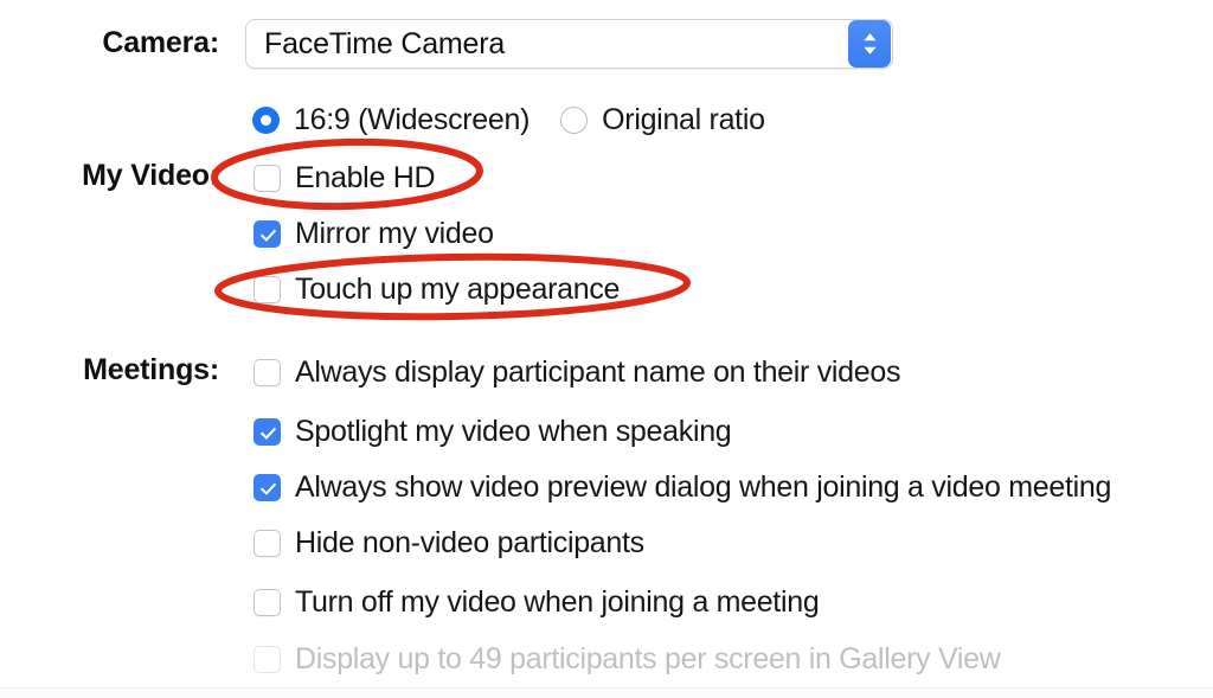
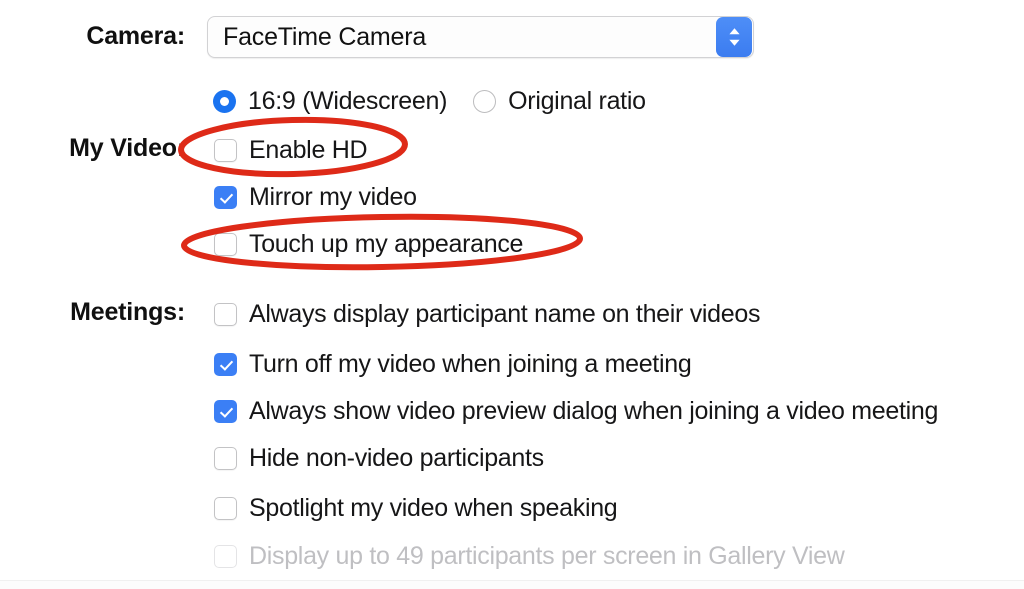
  Camera:
  FaceTime Camera
  16:9 (Widescreen)
  Original ratio
  My Video
  Enable HD
  Mirror my video
  Touch up my appearance
  Meetings:
  Always display participant name on their videos
- Spotlight my video when speaking
+ Turn off my video when joining a meeting
  Always show video preview dialog when joining a video meeting
  Hide non-video participants
- Turn off my video when joining a meeting
+ Spotlight my video when speaking
  Display up to 49 participants per screen in Gallery View
